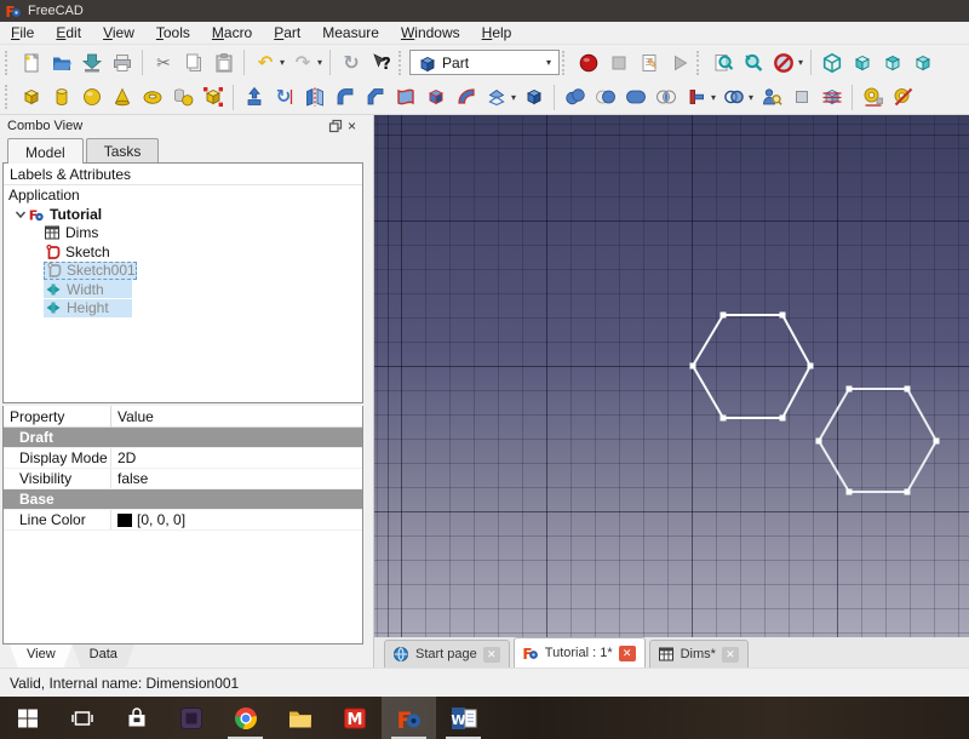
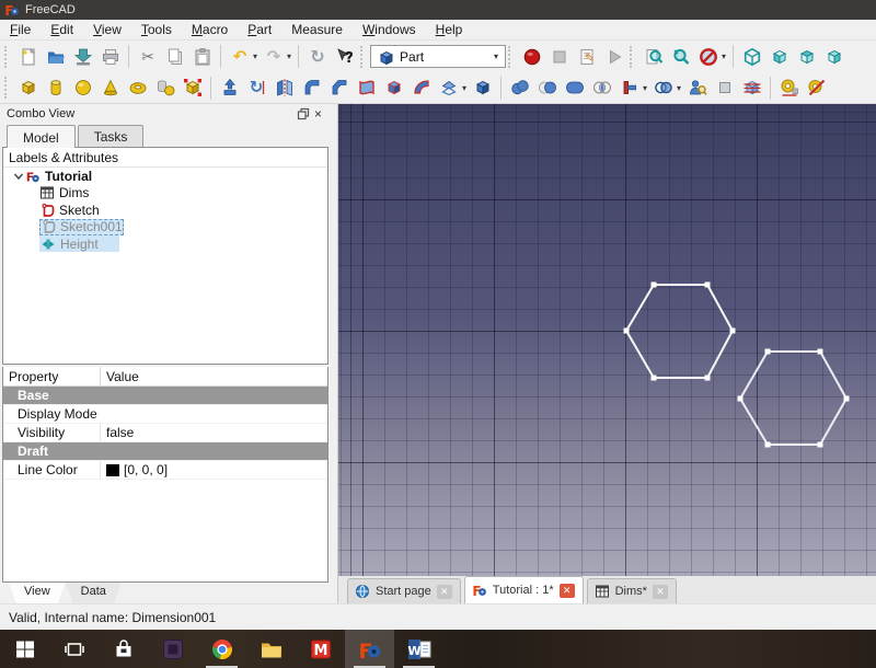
  F
  FreeCAD
  File
  Edit
  View
  Tools
  Macro
  Part
  Measure
  Windows
  Help
  ✂
  ↶
  ▾
  ↷
  ▾
  ↻
  ?
  Part
  ▾
  ✎
  ▾
  ↻
  ▾
  ▾
  ▾
  Combo View
  ×
  Model
  Tasks
  Labels & Attributes
- Application
  F
  Tutorial
  Dims
  Sketch
  Sketch001
- Width
  Height
  Property
  Value
- Draft
+ Base
  Display Mode
- 2D
  Visibility
  false
- Base
+ Draft
  Line Color
  [0, 0, 0]
  View
  Data
  Start page
  ✕
  F
  Tutorial : 1*
  ✕
  Dims*
  ✕
  Valid, Internal name: Dimension001
  M
  F
  W
